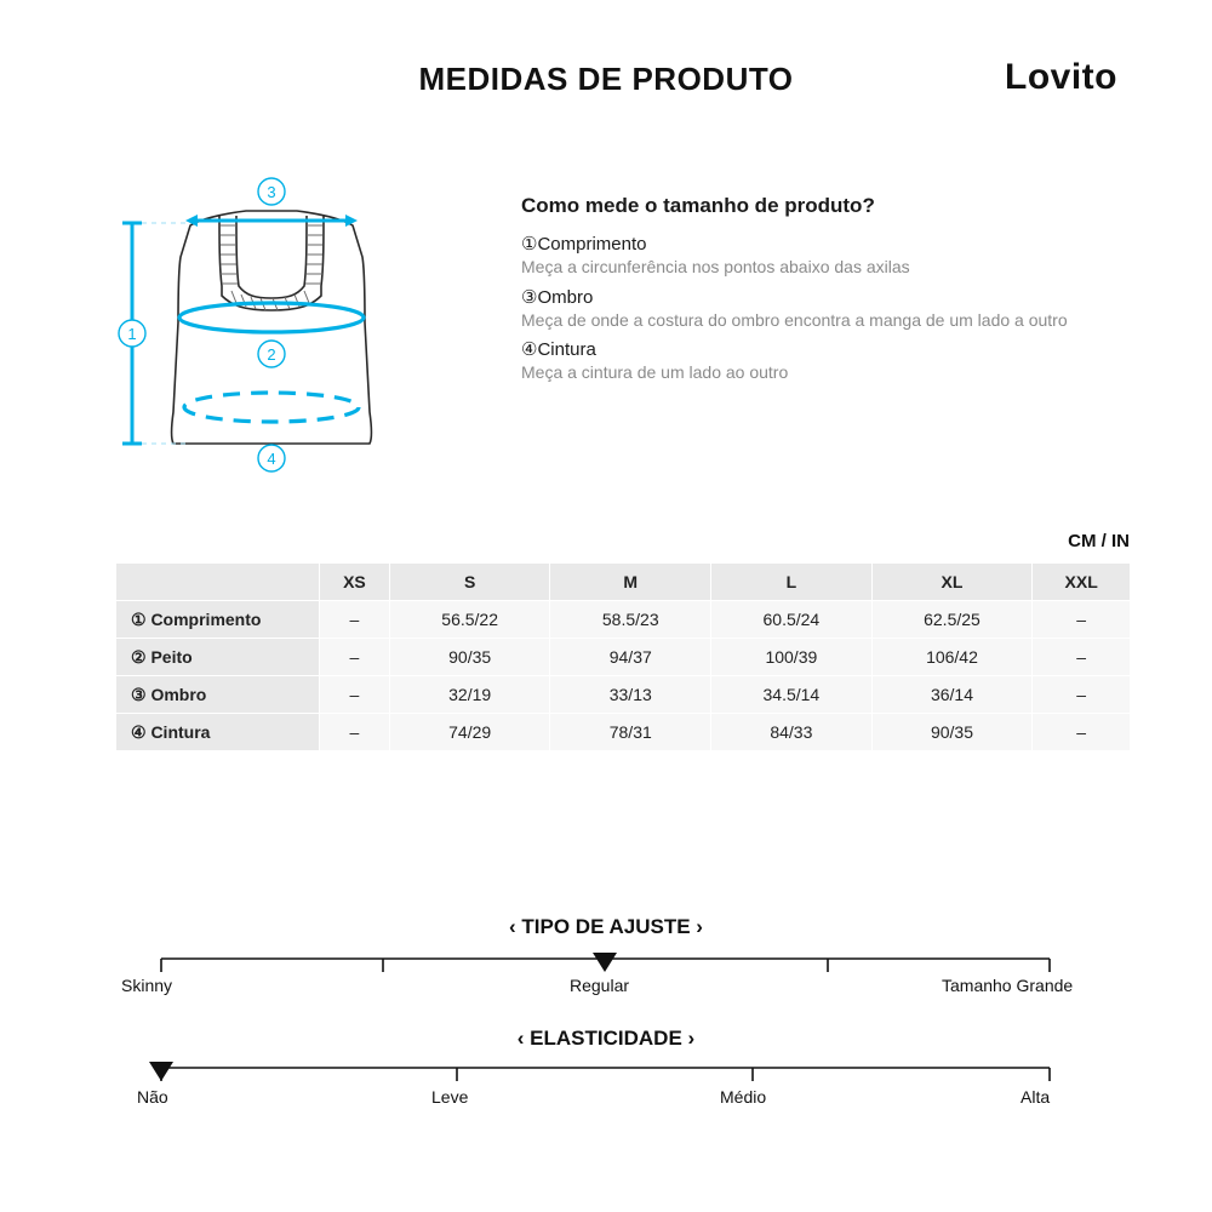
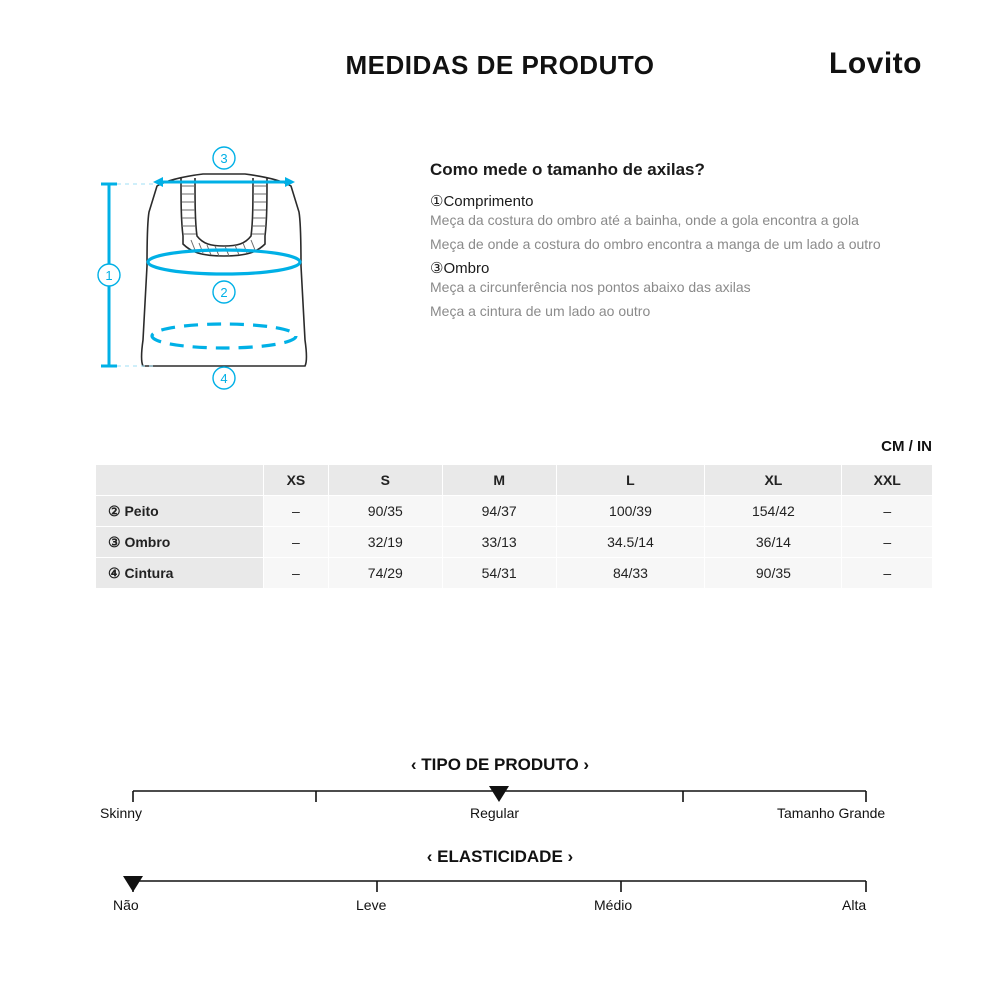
  MEDIDAS DE PRODUTO
  Lovito
  1
  3
  2
  4
- Como mede o tamanho de produto?
+ Como mede o tamanho de axilas?
  ①Comprimento
+ Meça da costura do ombro até a bainha, onde a gola encontra a gola
- Meça a circunferência nos pontos abaixo das axilas
+ Meça de onde a costura do ombro encontra a manga de um lado a outro
  ③Ombro
- Meça de onde a costura do ombro encontra a manga de um lado a outro
+ Meça a circunferência nos pontos abaixo das axilas
- ④Cintura
  Meça a cintura de um lado ao outro
  CM / IN
  	XS	S	M	L	XL	XXL
- ① Comprimento	–	56.5/22	58.5/23	60.5/24	62.5/25	–
- ② Peito	–	90/35	94/37	100/39	106/42	–
+ ② Peito	–	90/35	94/37	100/39	154/42	–
  ③ Ombro	–	32/19	33/13	34.5/14	36/14	–
- ④ Cintura	–	74/29	78/31	84/33	90/35	–
+ ④ Cintura	–	74/29	54/31	84/33	90/35	–
- ‹ TIPO DE AJUSTE ›
+ ‹ TIPO DE PRODUTO ›
  Skinny
  Regular
  Tamanho Grande
  ‹ ELASTICIDADE ›
  Não
  Leve
  Médio
  Alta
